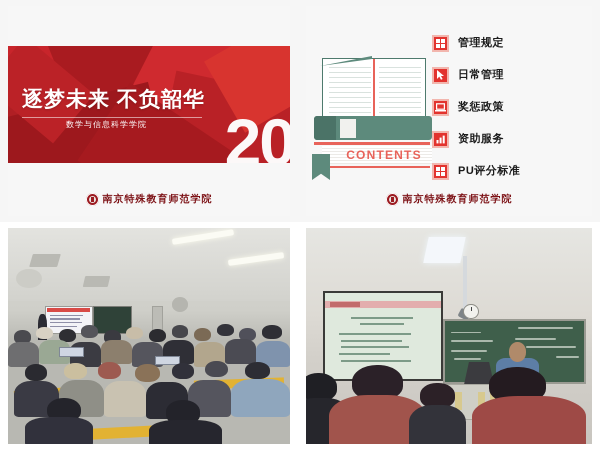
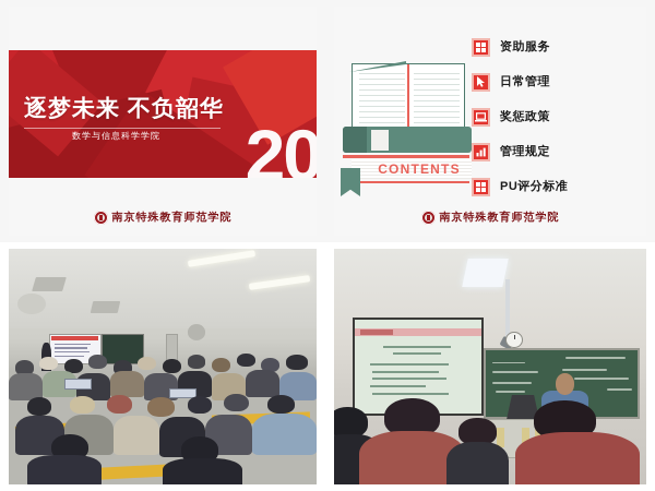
  20
  逐梦未来 不负韶华
  数学与信息科学学院
  南京特殊教育师范学院
  CONTENTS
- 管理规定
+ 资助服务
  日常管理
  奖惩政策
- 资助服务
+ 管理规定
  PU评分标准
  南京特殊教育师范学院
